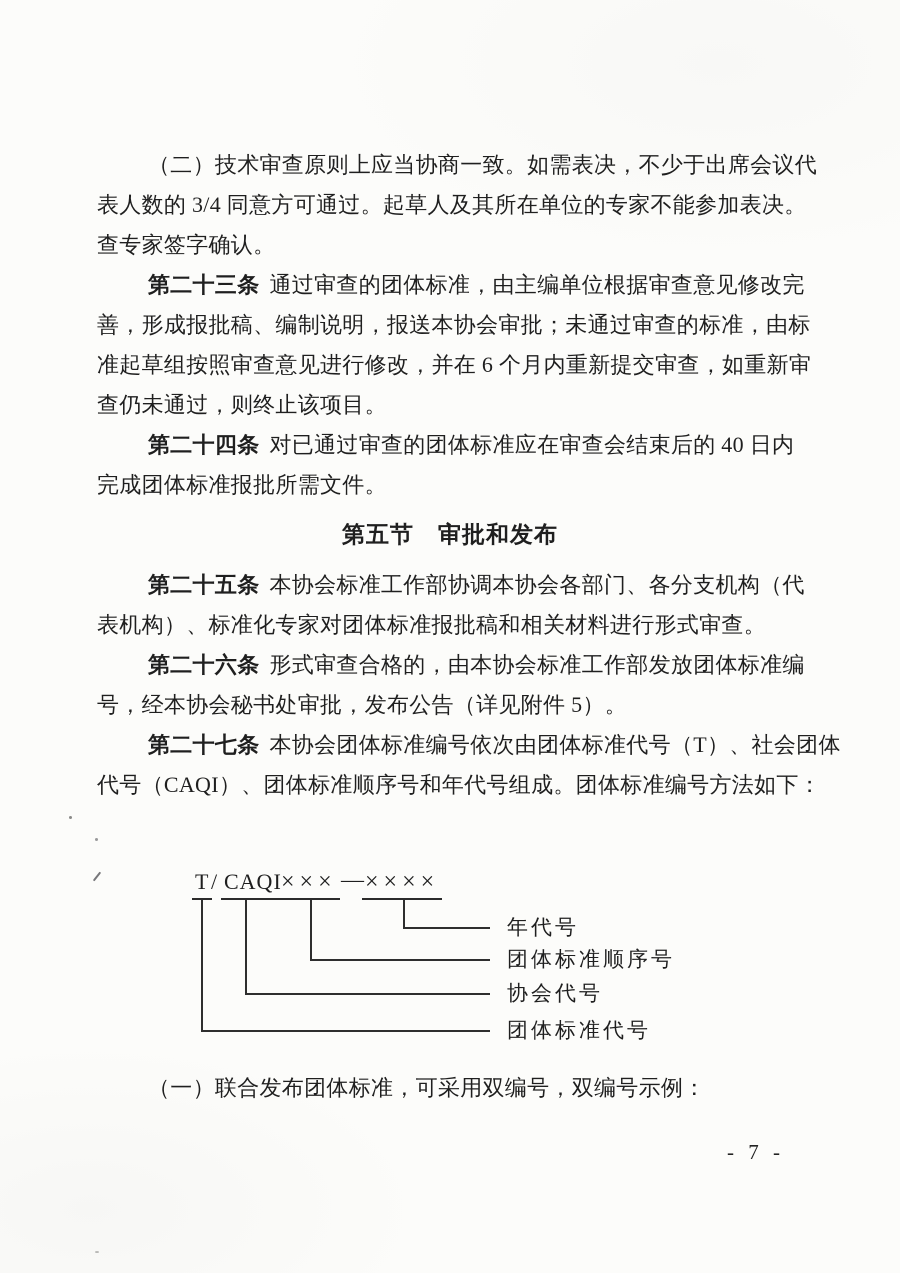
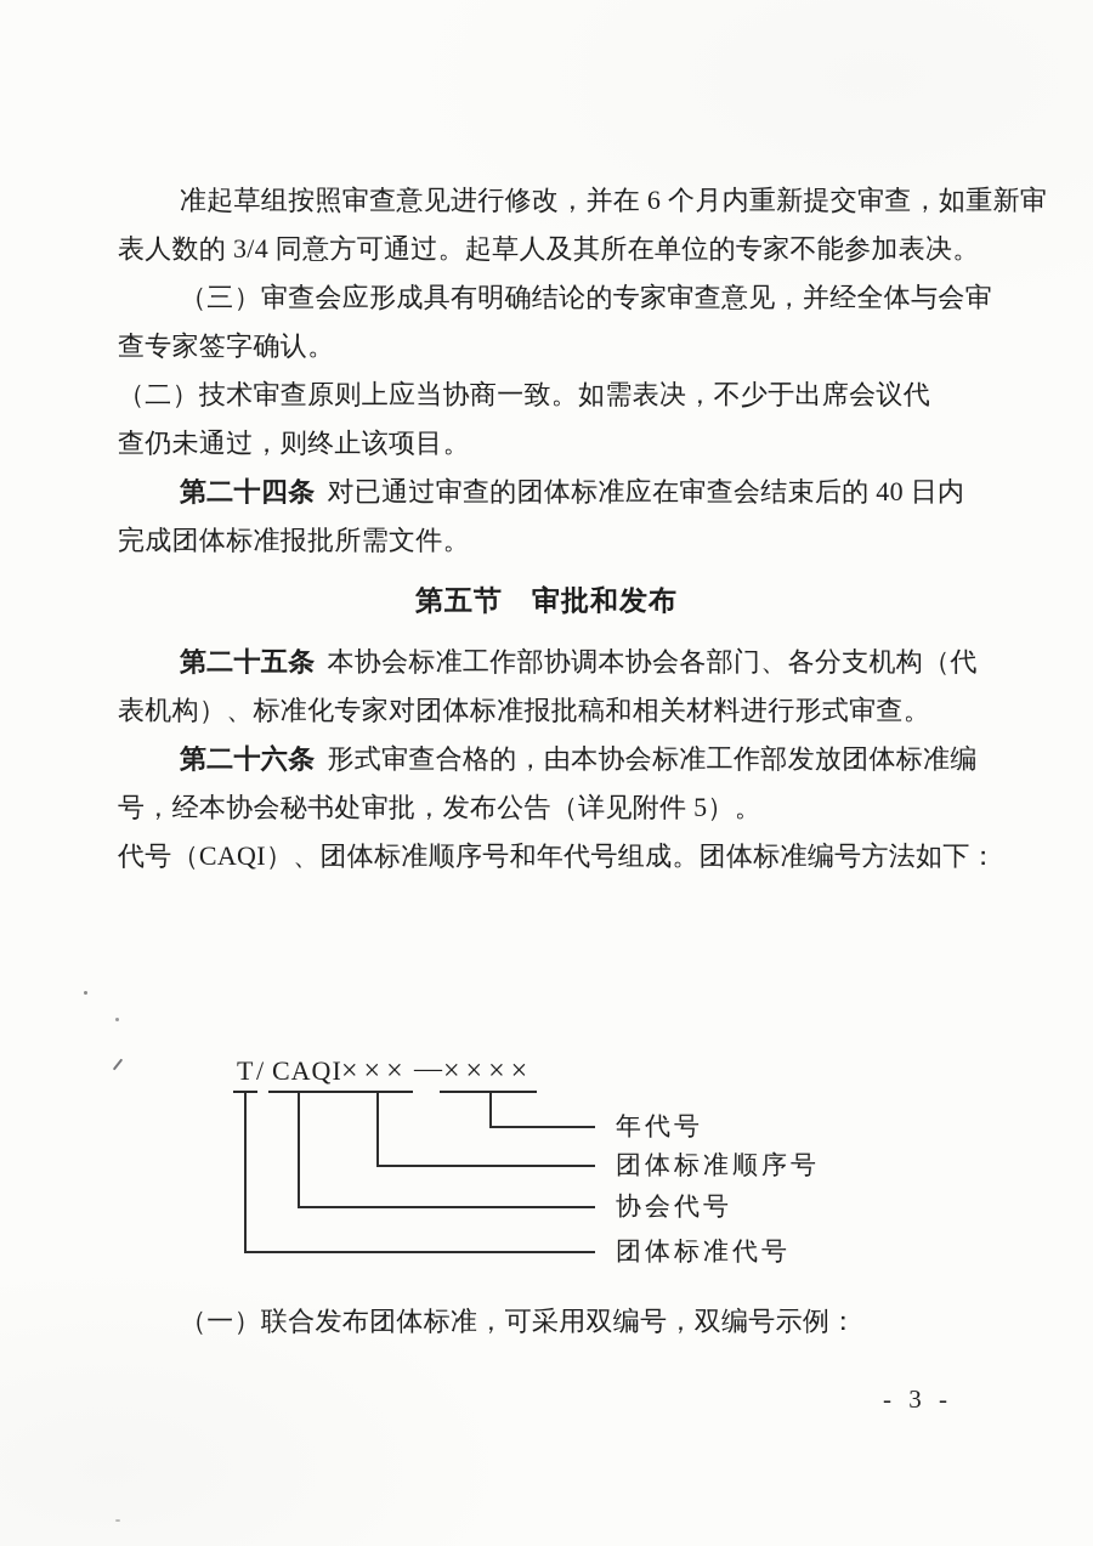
- （二）技术审查原则上应当协商一致。如需表决，不少于出席会议代
+ 准起草组按照审查意见进行修改，并在 6 个月内重新提交审查，如重新审
  表人数的 3/4 同意方可通过。起草人及其所在单位的专家不能参加表决。
+ （三）审查会应形成具有明确结论的专家审查意见，并经全体与会审
  查专家签字确认。
- 第二十三条 通过审查的团体标准，由主编单位根据审查意见修改完
- 善，形成报批稿、编制说明，报送本协会审批；未通过审查的标准，由标
- 准起草组按照审查意见进行修改，并在 6 个月内重新提交审查，如重新审
+ （二）技术审查原则上应当协商一致。如需表决，不少于出席会议代
  查仍未通过，则终止该项目。
  第二十四条 对已通过审查的团体标准应在审查会结束后的 40 日内
  完成团体标准报批所需文件。
  第五节 审批和发布
  第二十五条 本协会标准工作部协调本协会各部门、各分支机构（代
  表机构）、标准化专家对团体标准报批稿和相关材料进行形式审查。
  第二十六条 形式审查合格的，由本协会标准工作部发放团体标准编
  号，经本协会秘书处审批，发布公告（详见附件 5）。
- 第二十七条 本协会团体标准编号依次由团体标准代号（T）、社会团体
  代号（CAQI）、团体标准顺序号和年代号组成。团体标准编号方法如下：
  T
  /
  CAQI
  ×××
  —
  ××××
  年代号
  团体标准顺序号
  协会代号
  团体标准代号
  （一）联合发布团体标准，可采用双编号，双编号示例：
- - 7 -
+ - 3 -
